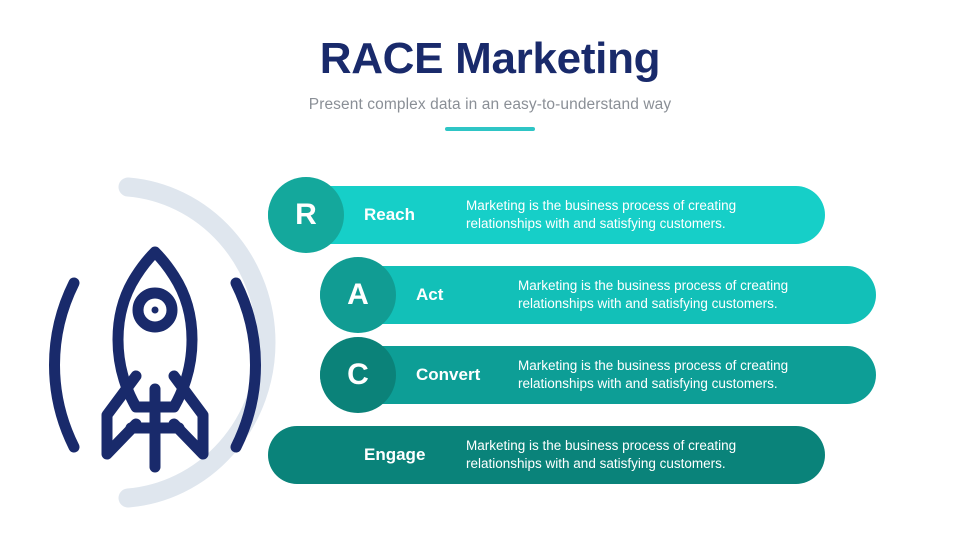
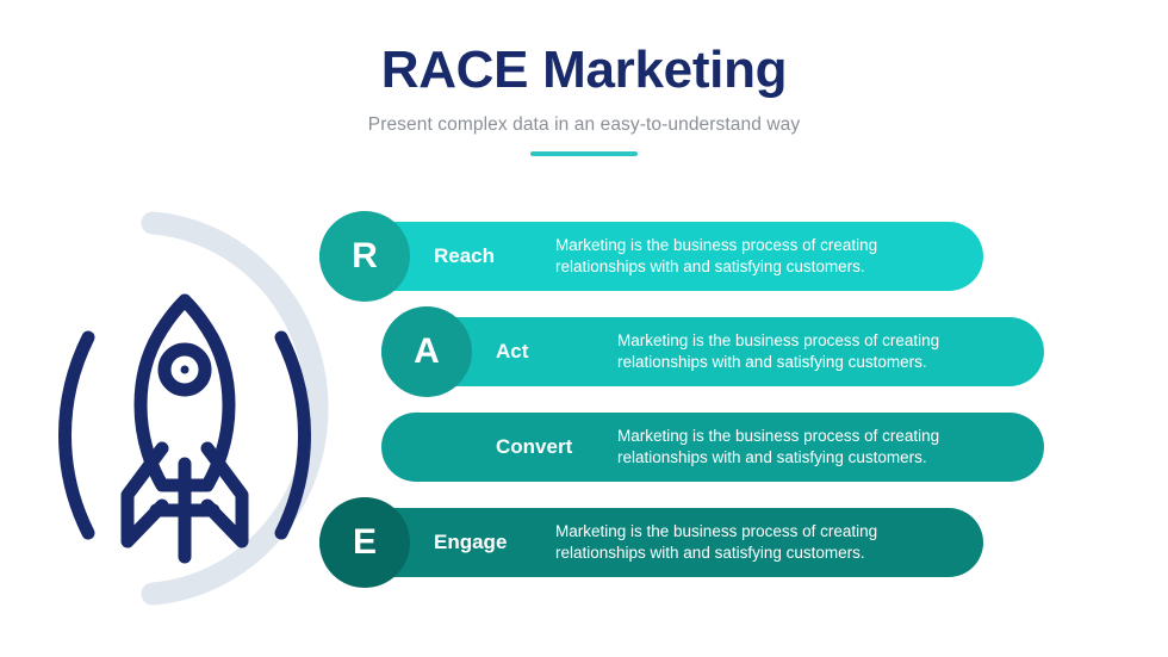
  RACE Marketing
  Present complex data in an easy-to-understand way
  R
  Reach
  Marketing is the business process of creating relationships with and satisfying customers.
  A
  Act
  Marketing is the business process of creating relationships with and satisfying customers.
- C
  Convert
  Marketing is the business process of creating relationships with and satisfying customers.
+ E
  Engage
  Marketing is the business process of creating relationships with and satisfying customers.
